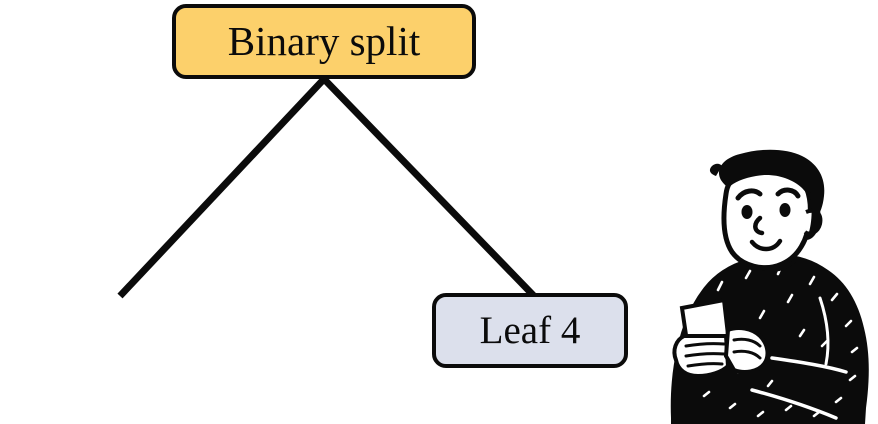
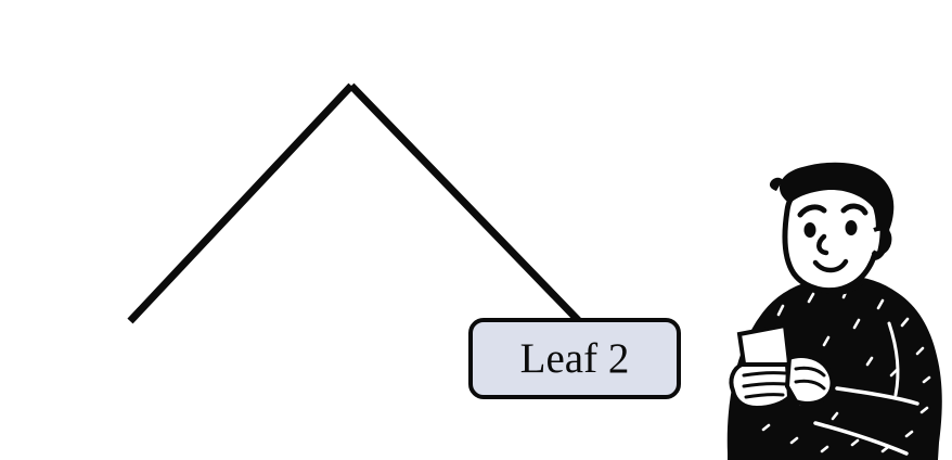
- Binary split
- Leaf 4
+ Leaf 2
